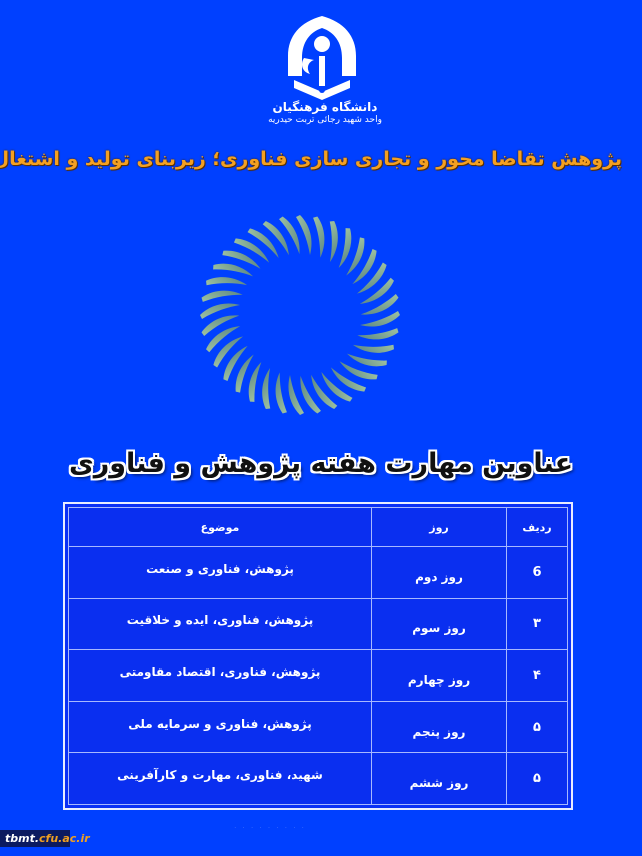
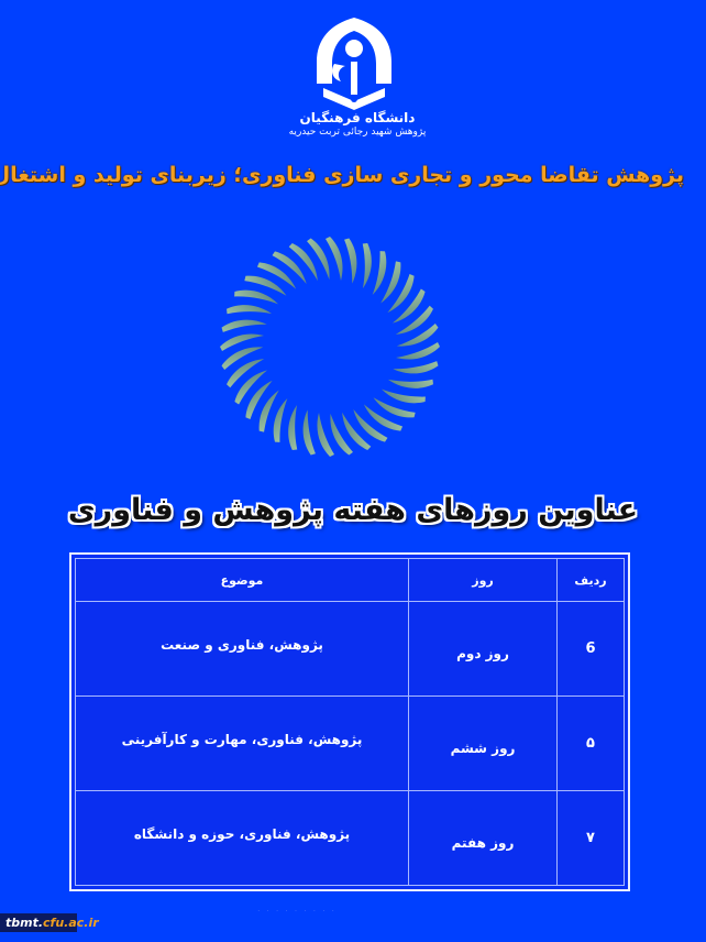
  دانشگاه فرهنگیان
- واحد شهید رجائی تربت حیدریه
+ پژوهش شهید رجائی تربت حیدریه
  پژوهش تقاضا محور و تجاری سازی فناوری؛ زیربنای تولید و اشتغال
- عناوین مهارت هفته پژوهش و فناوری
+ عناوین روزهای هفته پژوهش و فناوری
  ردیف	روز	موضوع
  6	روز دوم	پژوهش، فناوری و صنعت
- ۳	روز سوم	پژوهش، فناوری، ایده و خلاقیت
- ۴	روز چهارم	پژوهش، فناوری، اقتصاد مقاومتی
- ۵	روز پنجم	پژوهش، فناوری و سرمایه ملی
- ۵	روز ششم	شهید، فناوری، مهارت و کارآفرینی
+ ۵	روز ششم	پژوهش، فناوری، مهارت و کارآفرینی
+ ۷	روز هفتم	پژوهش، فناوری، حوزه و دانشگاه
  · · · · · · · · ·
  tbmt.cfu.ac.ir
